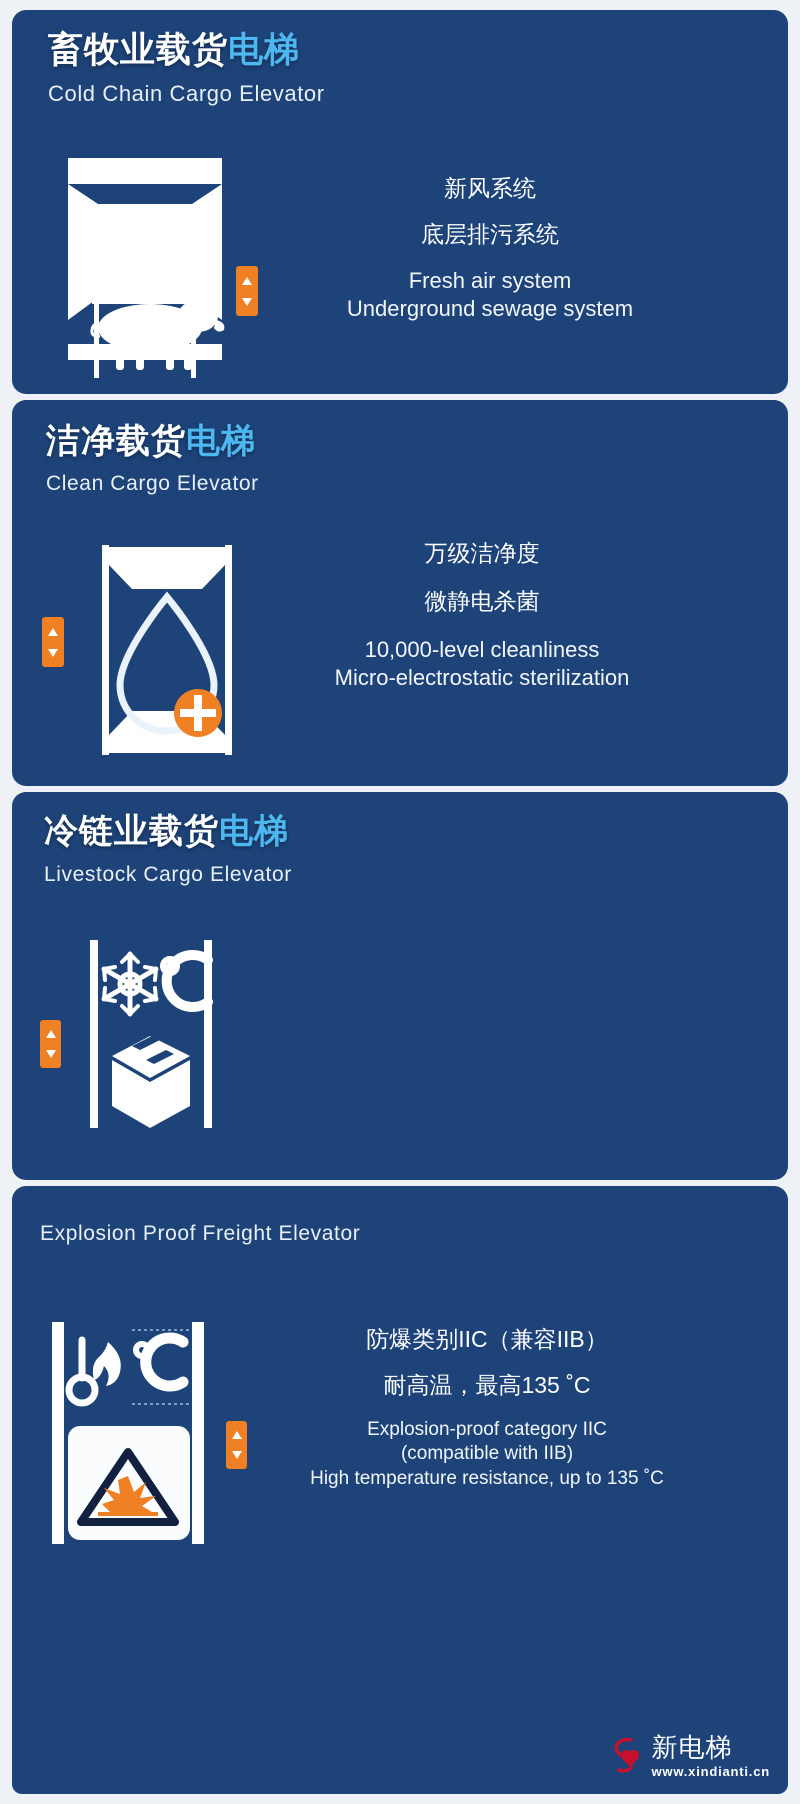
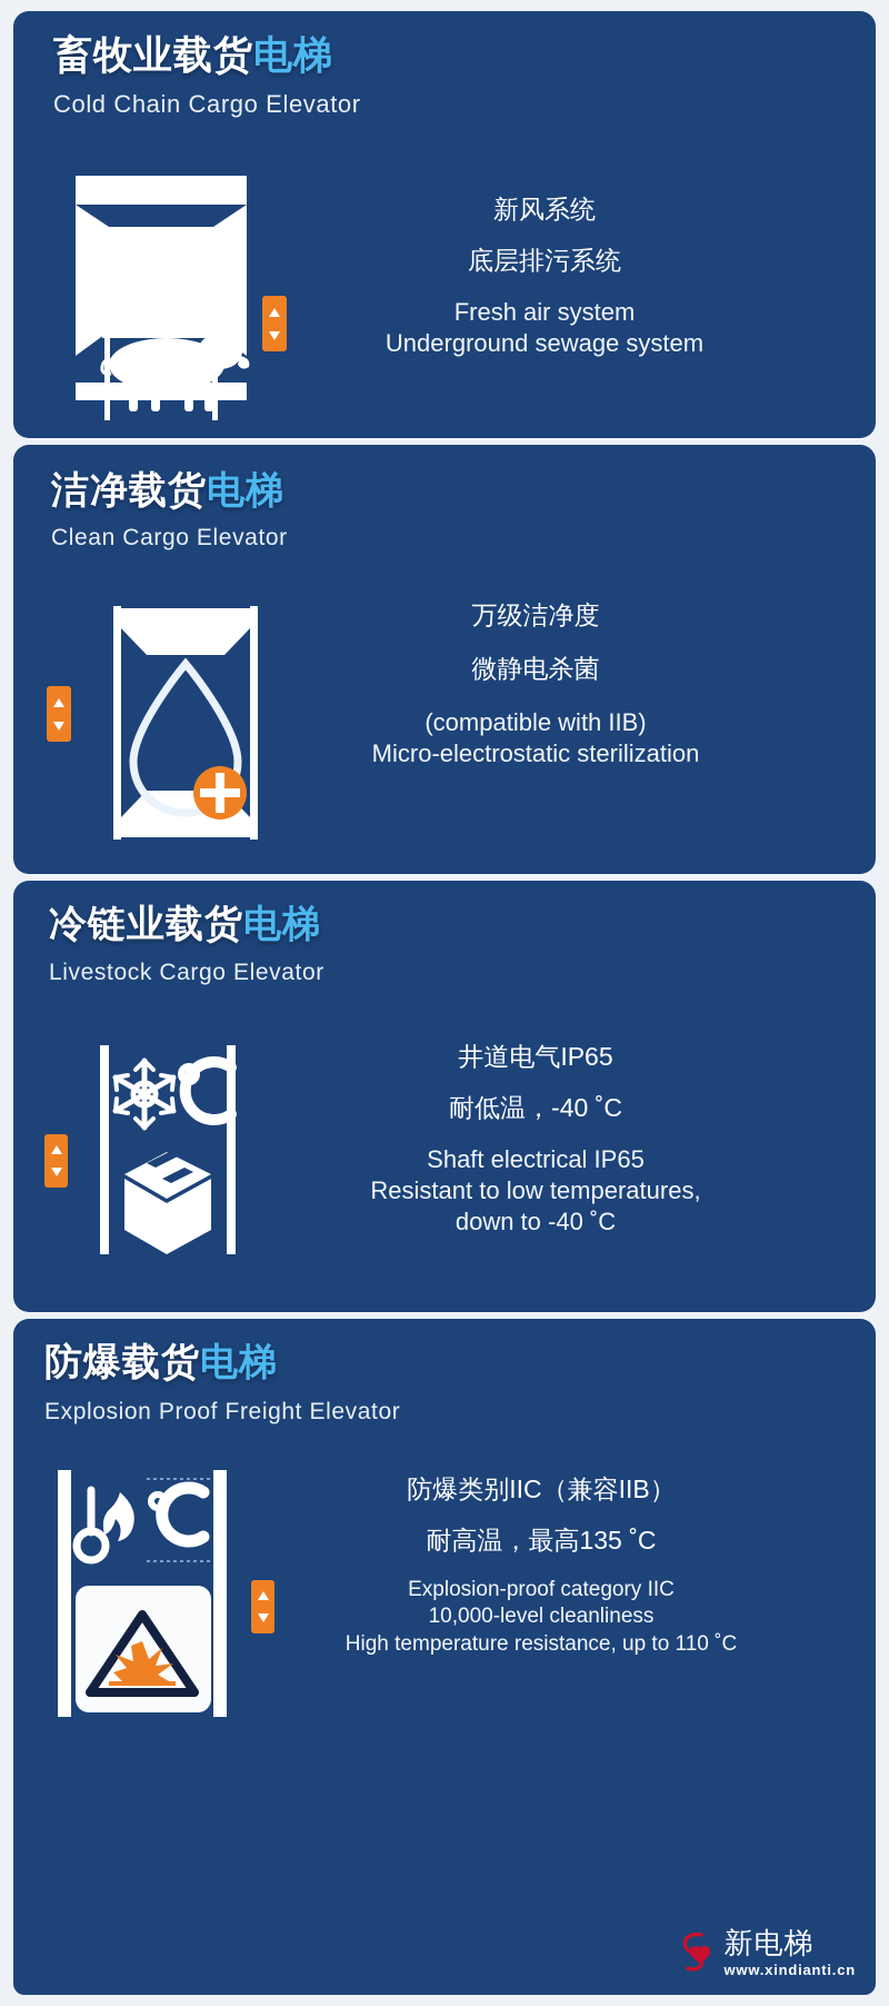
  畜牧业载货电梯
  Cold Chain Cargo Elevator
  新风系统
  底层排污系统
  Fresh air system
  Underground sewage system
  洁净载货电梯
  Clean Cargo Elevator
  万级洁净度
  微静电杀菌
- 10,000-level cleanliness
+ (compatible with IIB)
  Micro-electrostatic sterilization
  冷链业载货电梯
  Livestock Cargo Elevator
+ 井道电气IP65
+ 耐低温，-40 ˚C
+ Shaft electrical IP65
+ Resistant to low temperatures,
+ down to -40 ˚C
+ 防爆载货电梯
  Explosion Proof Freight Elevator
  防爆类别IIC（兼容IIB）
  耐高温，最高135 ˚C
  Explosion-proof category IIC
- (compatible with IIB)
+ 10,000-level cleanliness
- High temperature resistance, up to 135 ˚C
+ High temperature resistance, up to 110 ˚C
  新电梯
  www.xindianti.cn
